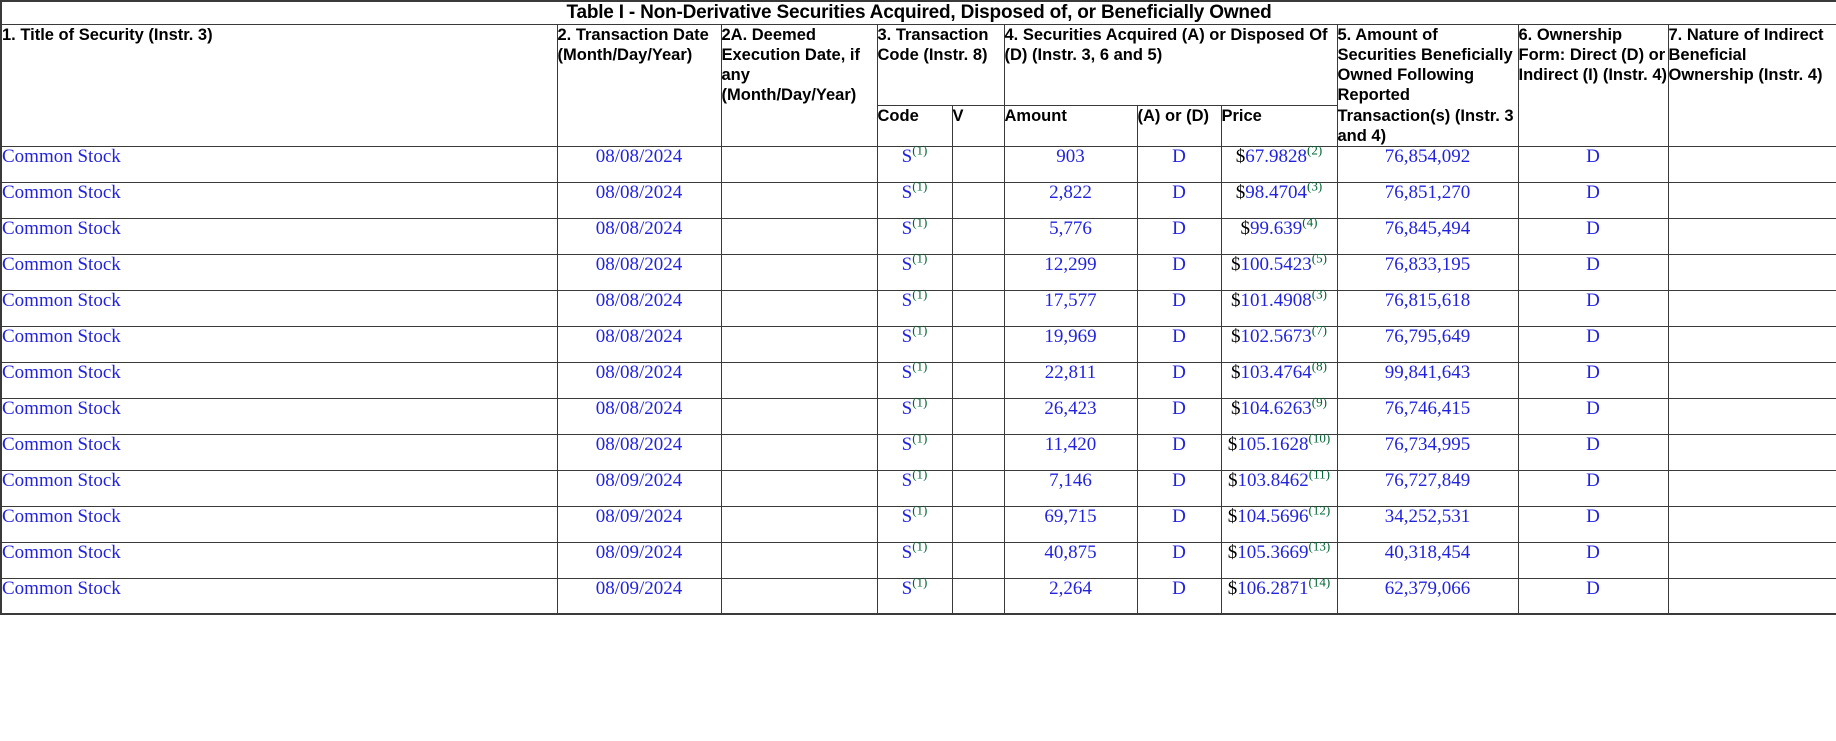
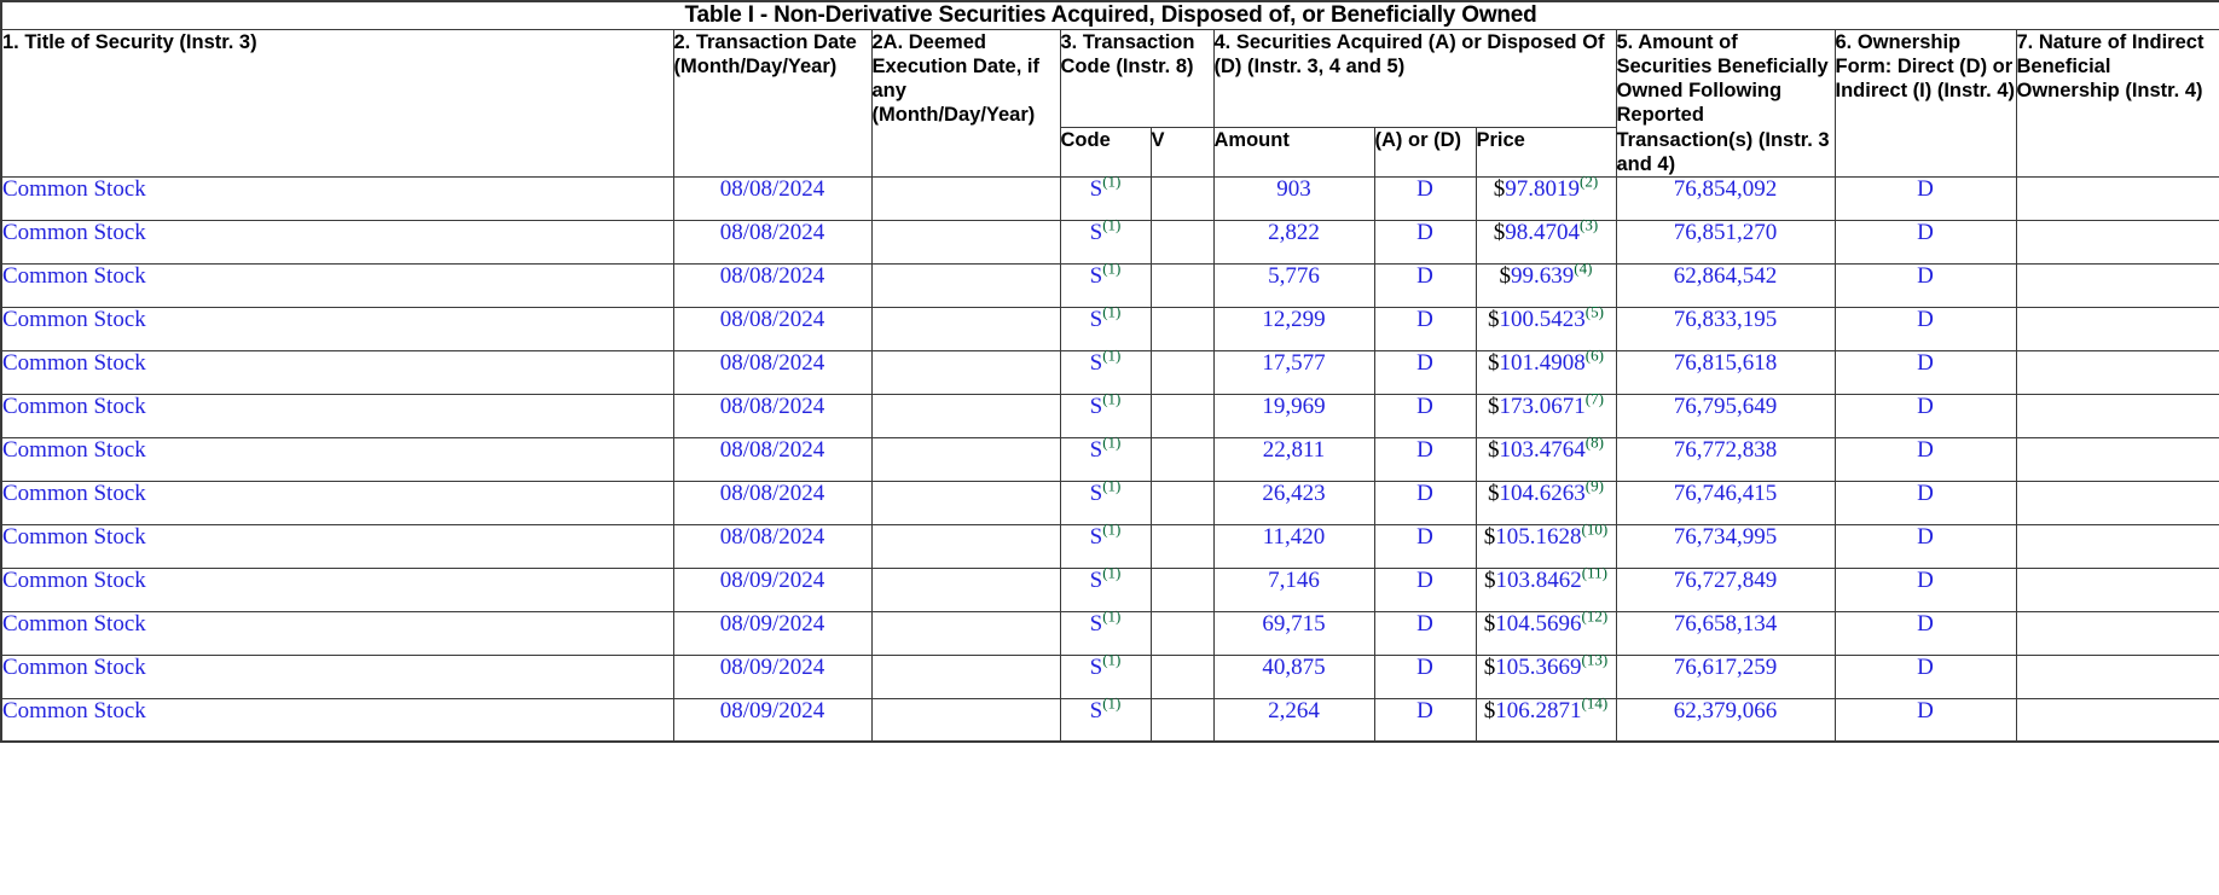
  Table I - Non-Derivative Securities Acquired, Disposed of, or Beneficially Owned
- 1. Title of Security (Instr. 3)	2. Transaction Date (Month/Day/Year)	2A. Deemed Execution Date, if any (Month/Day/Year)	3. Transaction Code (Instr. 8)	4. Securities Acquired (A) or Disposed Of (D) (Instr. 3, 6 and 5)	5. Amount of Securities Beneficially Owned Following Reported Transaction(s) (Instr. 3 and 4)	6. Ownership Form: Direct (D) or Indirect (I) (Instr. 4)	7. Nature of Indirect Beneficial Ownership (Instr. 4)
+ 1. Title of Security (Instr. 3)	2. Transaction Date (Month/Day/Year)	2A. Deemed Execution Date, if any (Month/Day/Year)	3. Transaction Code (Instr. 8)	4. Securities Acquired (A) or Disposed Of (D) (Instr. 3, 4 and 5)	5. Amount of Securities Beneficially Owned Following Reported Transaction(s) (Instr. 3 and 4)	6. Ownership Form: Direct (D) or Indirect (I) (Instr. 4)	7. Nature of Indirect Beneficial Ownership (Instr. 4)
  Code	V	Amount	(A) or (D)	Price
- Common Stock	08/08/2024		S(1)		903	D	$67.9828(2)	76,854,092	D
+ Common Stock	08/08/2024		S(1)		903	D	$97.8019(2)	76,854,092	D
  Common Stock	08/08/2024		S(1)		2,822	D	$98.4704(3)	76,851,270	D
- Common Stock	08/08/2024		S(1)		5,776	D	$99.639(4)	76,845,494	D
+ Common Stock	08/08/2024		S(1)		5,776	D	$99.639(4)	62,864,542	D
  Common Stock	08/08/2024		S(1)		12,299	D	$100.5423(5)	76,833,195	D
- Common Stock	08/08/2024		S(1)		17,577	D	$101.4908(3)	76,815,618	D
+ Common Stock	08/08/2024		S(1)		17,577	D	$101.4908(6)	76,815,618	D
- Common Stock	08/08/2024		S(1)		19,969	D	$102.5673(7)	76,795,649	D
+ Common Stock	08/08/2024		S(1)		19,969	D	$173.0671(7)	76,795,649	D
- Common Stock	08/08/2024		S(1)		22,811	D	$103.4764(8)	99,841,643	D
+ Common Stock	08/08/2024		S(1)		22,811	D	$103.4764(8)	76,772,838	D
  Common Stock	08/08/2024		S(1)		26,423	D	$104.6263(9)	76,746,415	D
  Common Stock	08/08/2024		S(1)		11,420	D	$105.1628(10)	76,734,995	D
  Common Stock	08/09/2024		S(1)		7,146	D	$103.8462(11)	76,727,849	D
- Common Stock	08/09/2024		S(1)		69,715	D	$104.5696(12)	34,252,531	D
+ Common Stock	08/09/2024		S(1)		69,715	D	$104.5696(12)	76,658,134	D
- Common Stock	08/09/2024		S(1)		40,875	D	$105.3669(13)	40,318,454	D
+ Common Stock	08/09/2024		S(1)		40,875	D	$105.3669(13)	76,617,259	D
  Common Stock	08/09/2024		S(1)		2,264	D	$106.2871(14)	62,379,066	D
